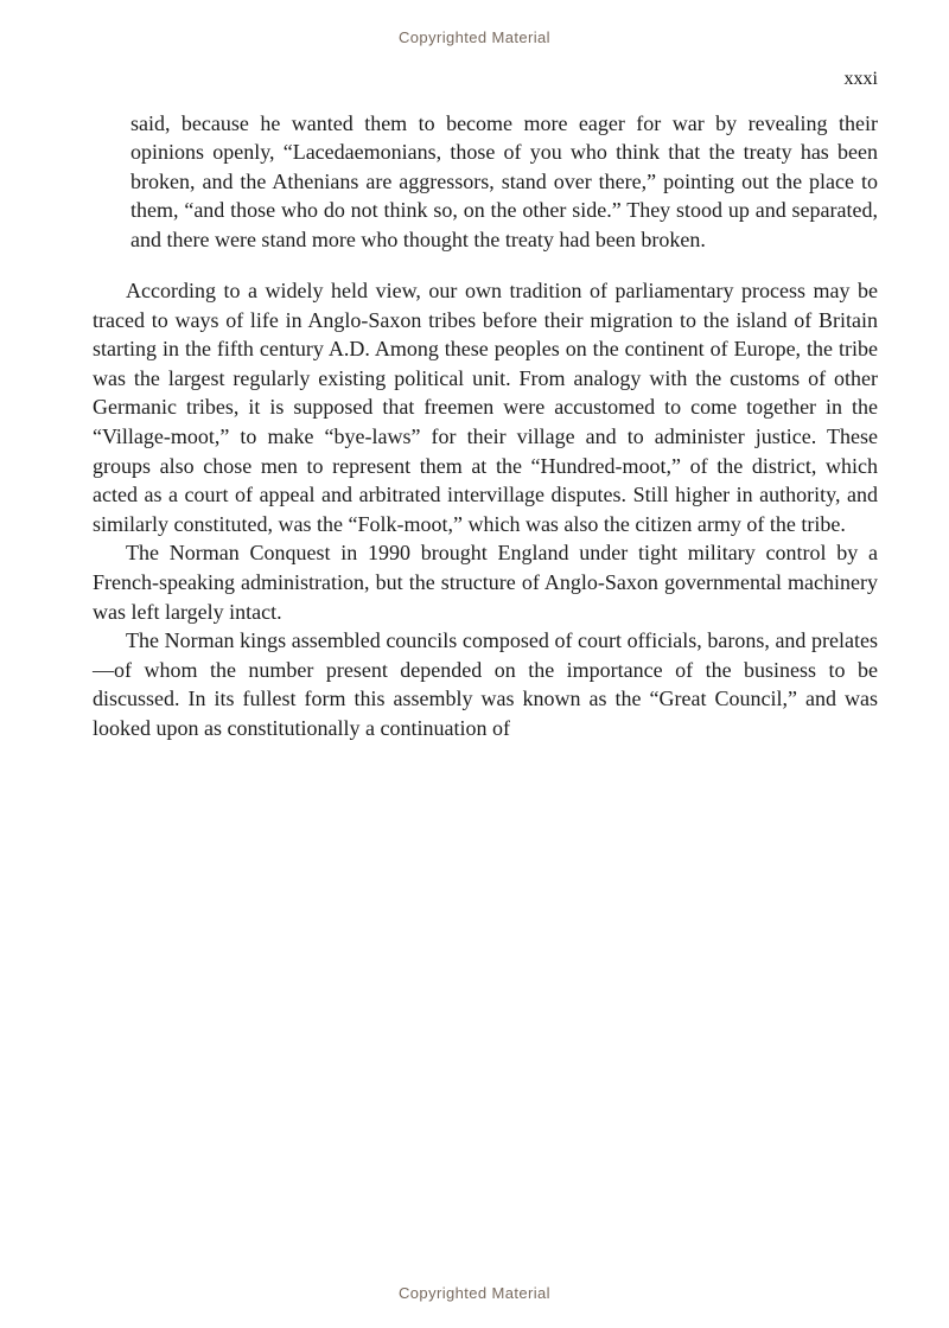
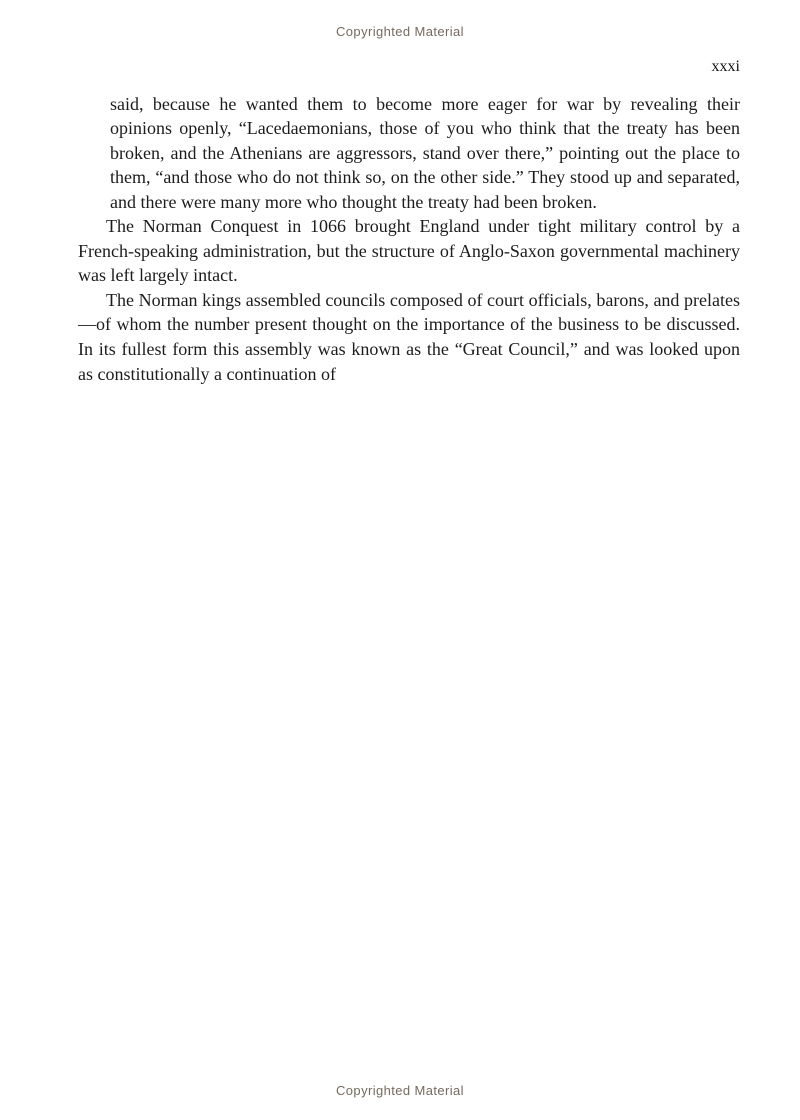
  Copyrighted Material
  xxxi
- said, because he wanted them to become more eager for war by revealing their opinions openly, “Lacedaemonians, those of you who think that the treaty has been broken, and the Athenians are aggressors, stand over there,” pointing out the place to them, “and those who do not think so, on the other side.” They stood up and separated, and there were stand more who thought the treaty had been broken.
+ said, because he wanted them to become more eager for war by revealing their opinions openly, “Lacedaemonians, those of you who think that the treaty has been broken, and the Athenians are aggressors, stand over there,” pointing out the place to them, “and those who do not think so, on the other side.” They stood up and separated, and there were many more who thought the treaty had been broken.
- According to a widely held view, our own tradition of parliamentary process may be traced to ways of life in Anglo-Saxon tribes before their migration to the island of Britain starting in the fifth century A.D. Among these peoples on the continent of Europe, the tribe was the largest regularly existing political unit. From analogy with the customs of other Germanic tribes, it is supposed that freemen were accustomed to come together in the “Village-moot,” to make “bye-laws” for their village and to administer justice. These groups also chose men to represent them at the “Hundred-moot,” of the district, which acted as a court of appeal and arbitrated intervillage disputes. Still higher in authority, and similarly constituted, was the “Folk-moot,” which was also the citizen army of the tribe.
- The Norman Conquest in 1990 brought England under tight military control by a French-speaking administration, but the structure of Anglo-Saxon governmental machinery was left largely intact.
+ The Norman Conquest in 1066 brought England under tight military control by a French-speaking administration, but the structure of Anglo-Saxon governmental machinery was left largely intact.
- The Norman kings assembled councils composed of court officials, barons, and prelates—of whom the number present depended on the importance of the business to be discussed. In its fullest form this assembly was known as the “Great Council,” and was looked upon as constitutionally a continuation of
+ The Norman kings assembled councils composed of court officials, barons, and prelates—of whom the number present thought on the importance of the business to be discussed. In its fullest form this assembly was known as the “Great Council,” and was looked upon as constitutionally a continuation of
  Copyrighted Material
